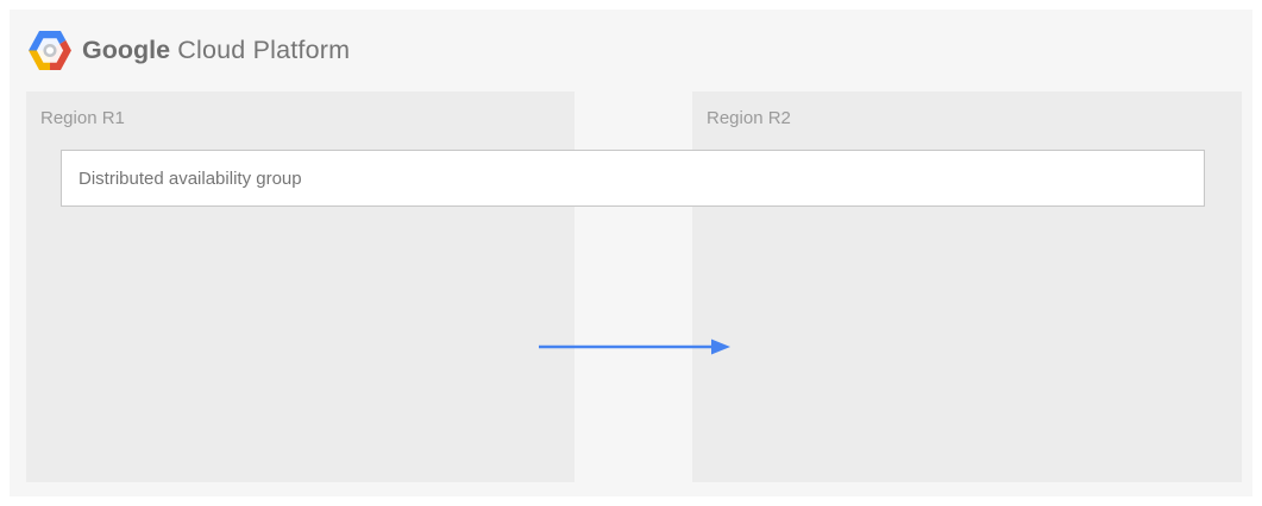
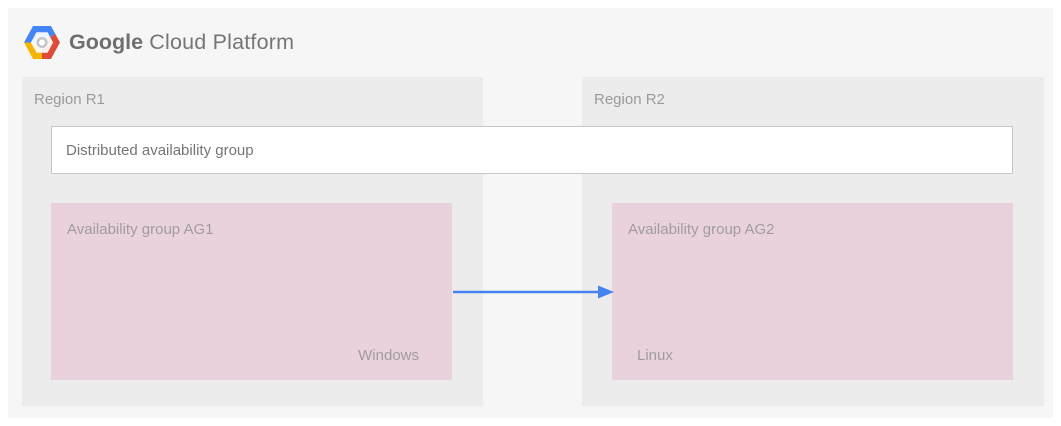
  Google Cloud Platform
  Region R1
  Region R2
  Distributed availability group
+ Availability group AG1
+ Windows
+ Availability group AG2
+ Linux
